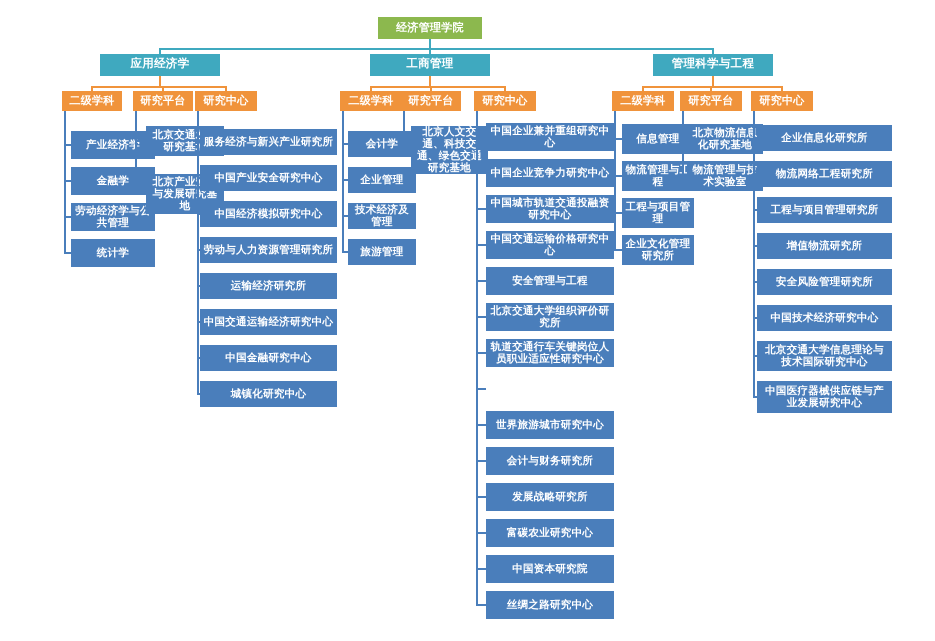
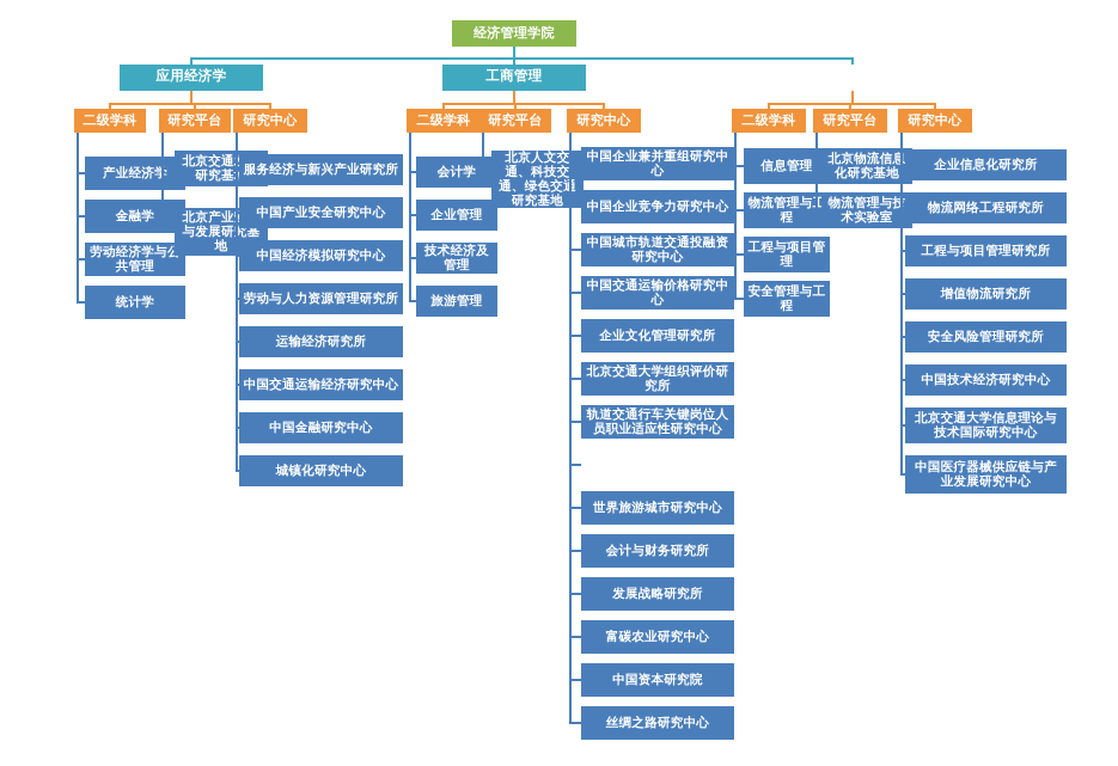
  经济管理学院
  应用经济学
  二级学科
  产业经济
  金融学
  劳动经济学与共管理
  统计学
  研究平台
  北京交通研究基
  北京产业与发展研究基地
  研究中心
  服务经济与新兴产业研究所
  中国产业安全研究中心
  中国经济模拟研究中心
  劳动与人力资源管理研究所
  运输经济研究所
  中国交通运输经济研究中心
  中国金融研究中心
  城镇化研究中心
  工商管理
  二级学科
  会计学
  企业管理
  技术经济及管理
  旅游管理
  研究平台
  北京人文交通、科技交通、绿色交研究基地
  研究中心
  中国企业兼并重组研究中心
  中国企业竞争力研究中心
  中国城市轨道交通投融资研究中心
  中国交通运输价格研究中心
- 安全管理与工程
+ 企业文化管理研究所
  北京交通大学组织评价研究所
  轨道交通行车关键岗位人员职业适应性研究中心
  世界旅游城市研究中心
  会计与财务研究所
  发展战略研究所
  富碳农业研究中心
  中国资本研究院
  丝绸之路研究中心
- 管理科学与工程
  二级学科
  信息管理
  物流管理与工程
  工程与项目管理
- 企业文化管理研究所
+ 安全管理与工程
  研究平台
  北京物流信息化研究基地
  物流管理与技术实验室
  研究中心
  企业信息化研究所
  物流网络工程研究所
  工程与项目管理研究所
  增值物流研究所
  安全风险管理研究所
  中国技术经济研究中心
  北京交通大学信息理论与技术国际研究中心
  中国医疗器械供应链与产业发展研究中心
